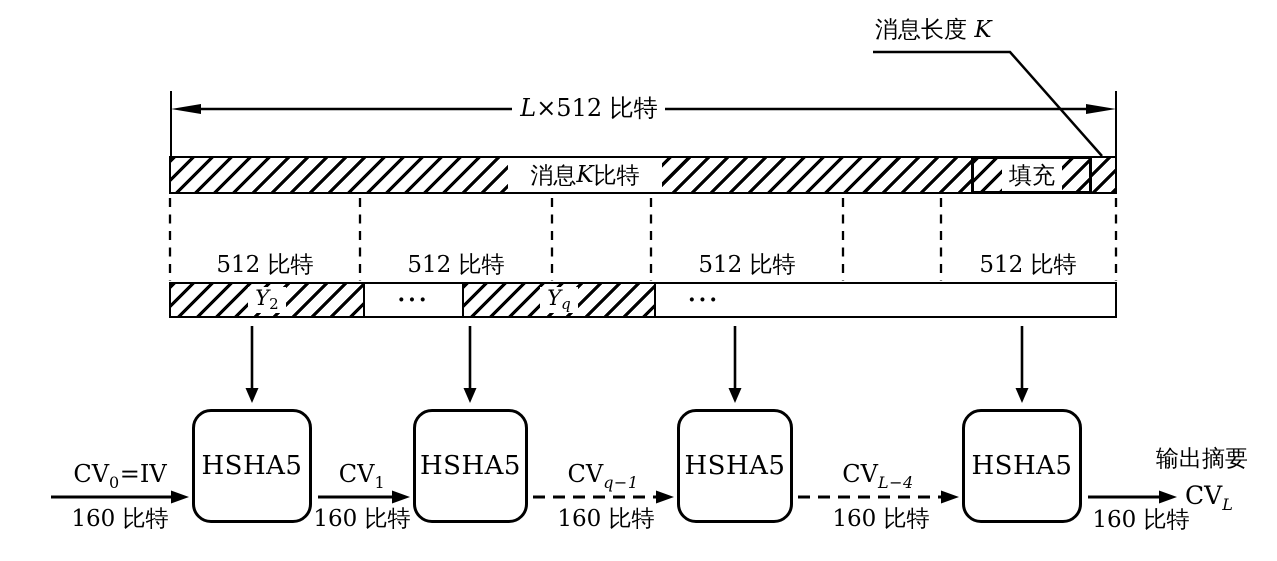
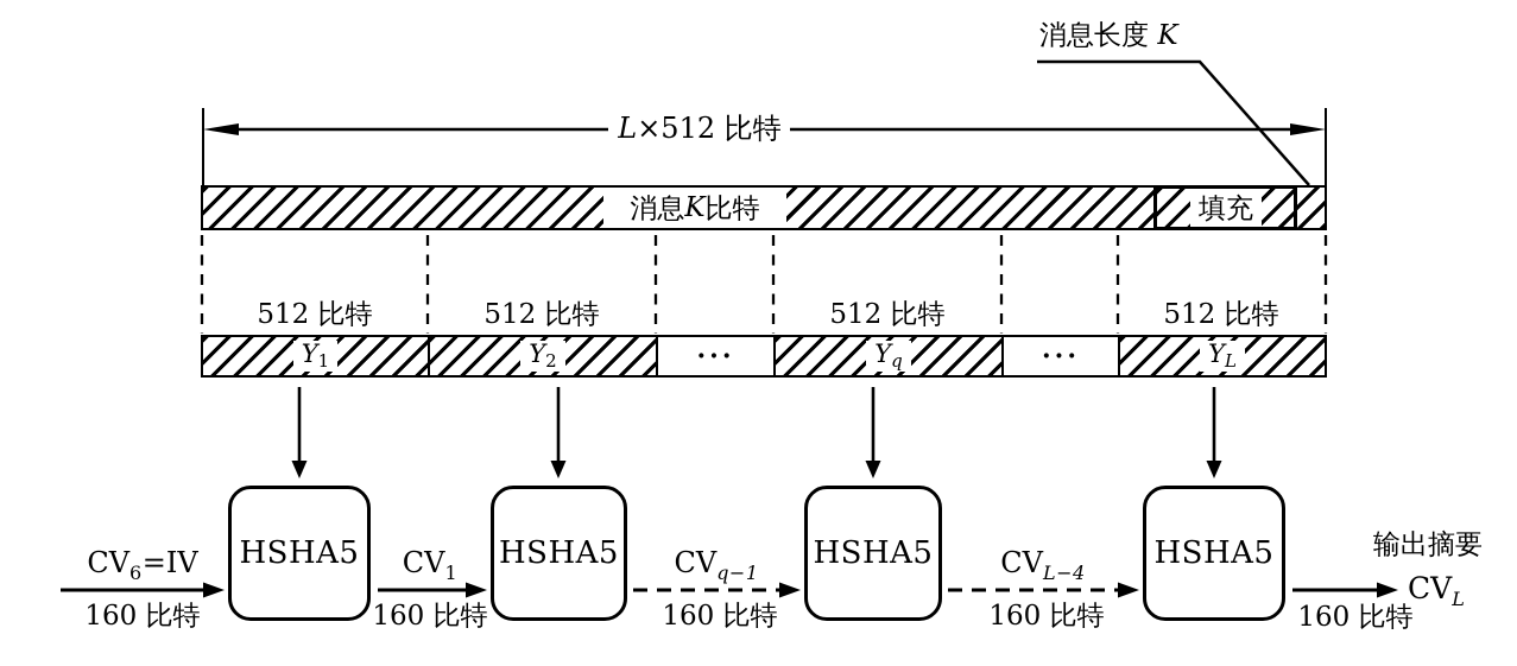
  消息长度 K
  L×512 比特
  消息
  K
  比特
  填充
  512 比特
  512 比特
  512 比特
  512 比特
+ Y1
  Y2
  ···
  Yq
  ···
+ YL
  HSHA5
  HSHA5
  HSHA5
  HSHA5
- CV0=IV
+ CV6=IV
  CV1
  CVq−1
  CVL−4
  160 比特
  160 比特
  160 比特
  160 比特
  160 比特
  输出摘要
  CVL
